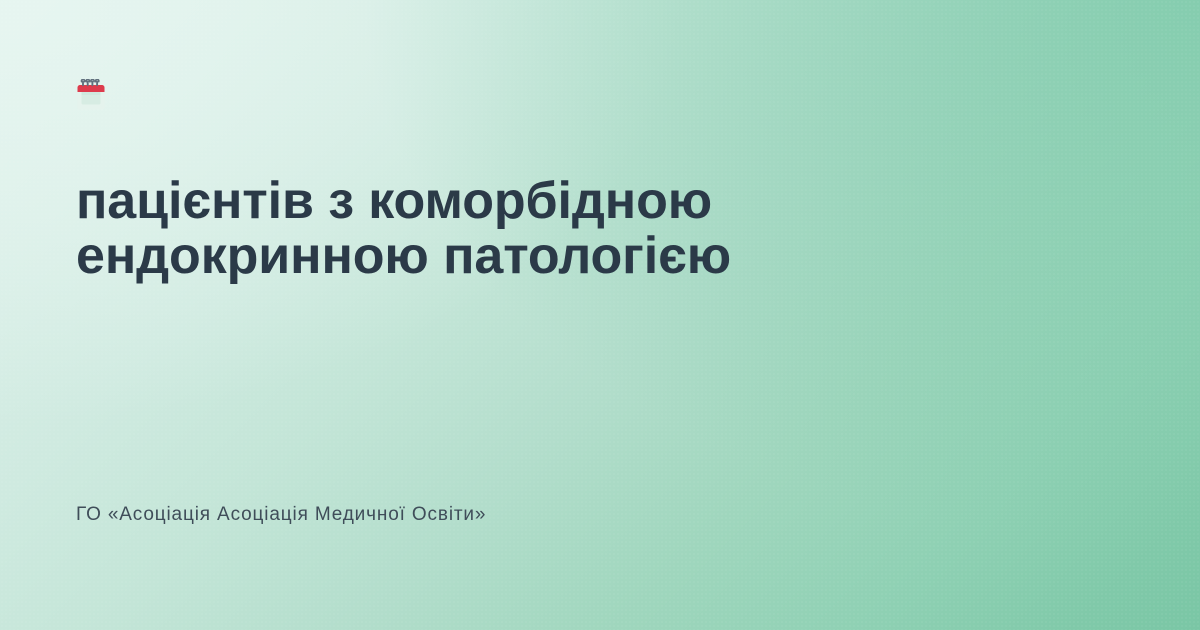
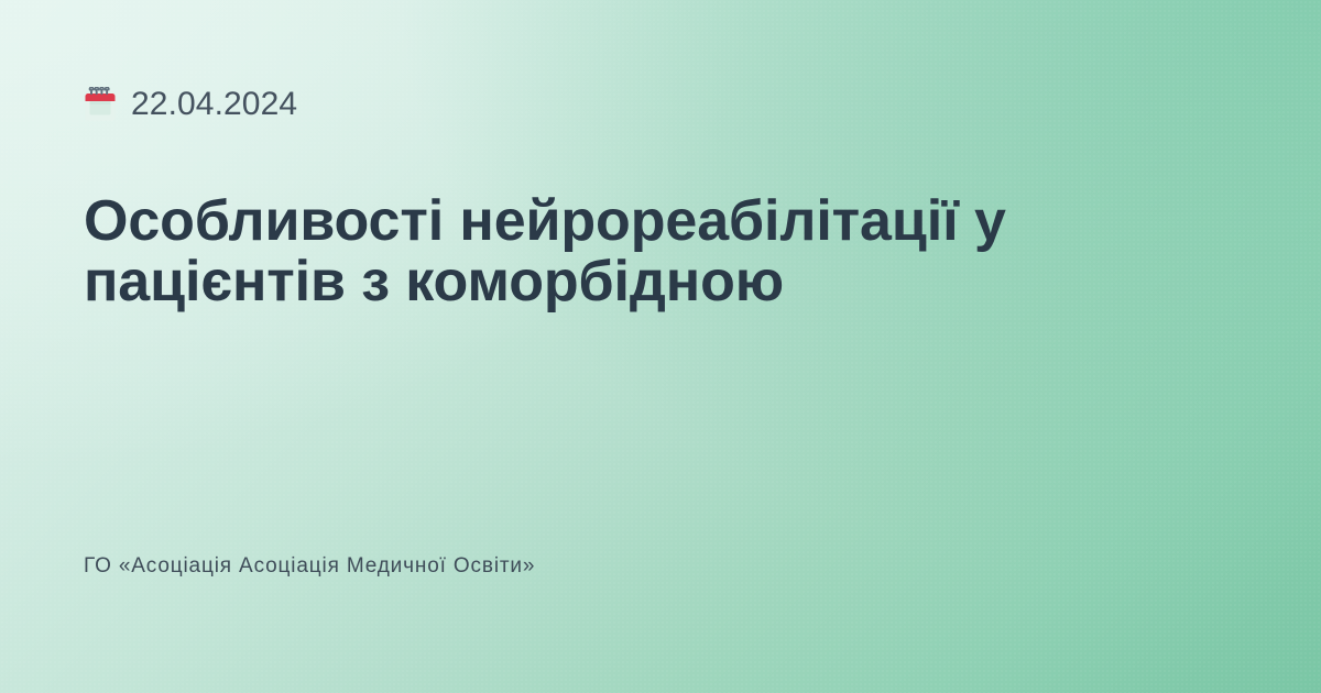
+ 22.04.2024
+ Особливості нейрореабілітації у
  пацієнтів з коморбідною
- ендокринною патологією
  ГО «Асоціація Асоціація Медичної Освіти»
